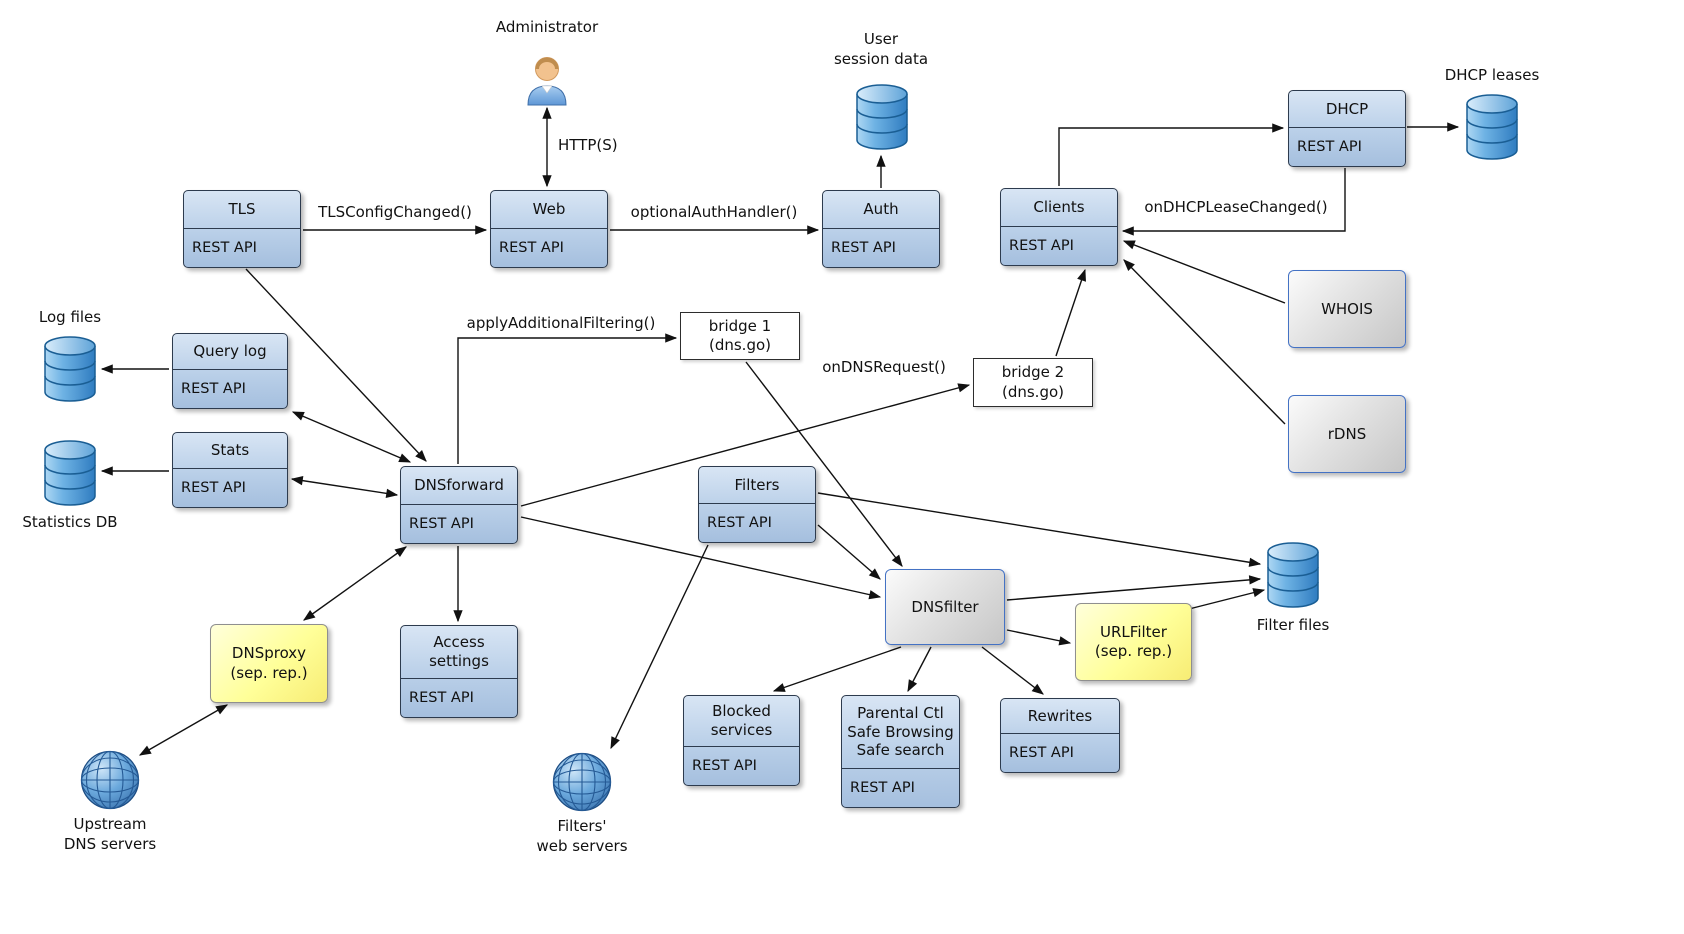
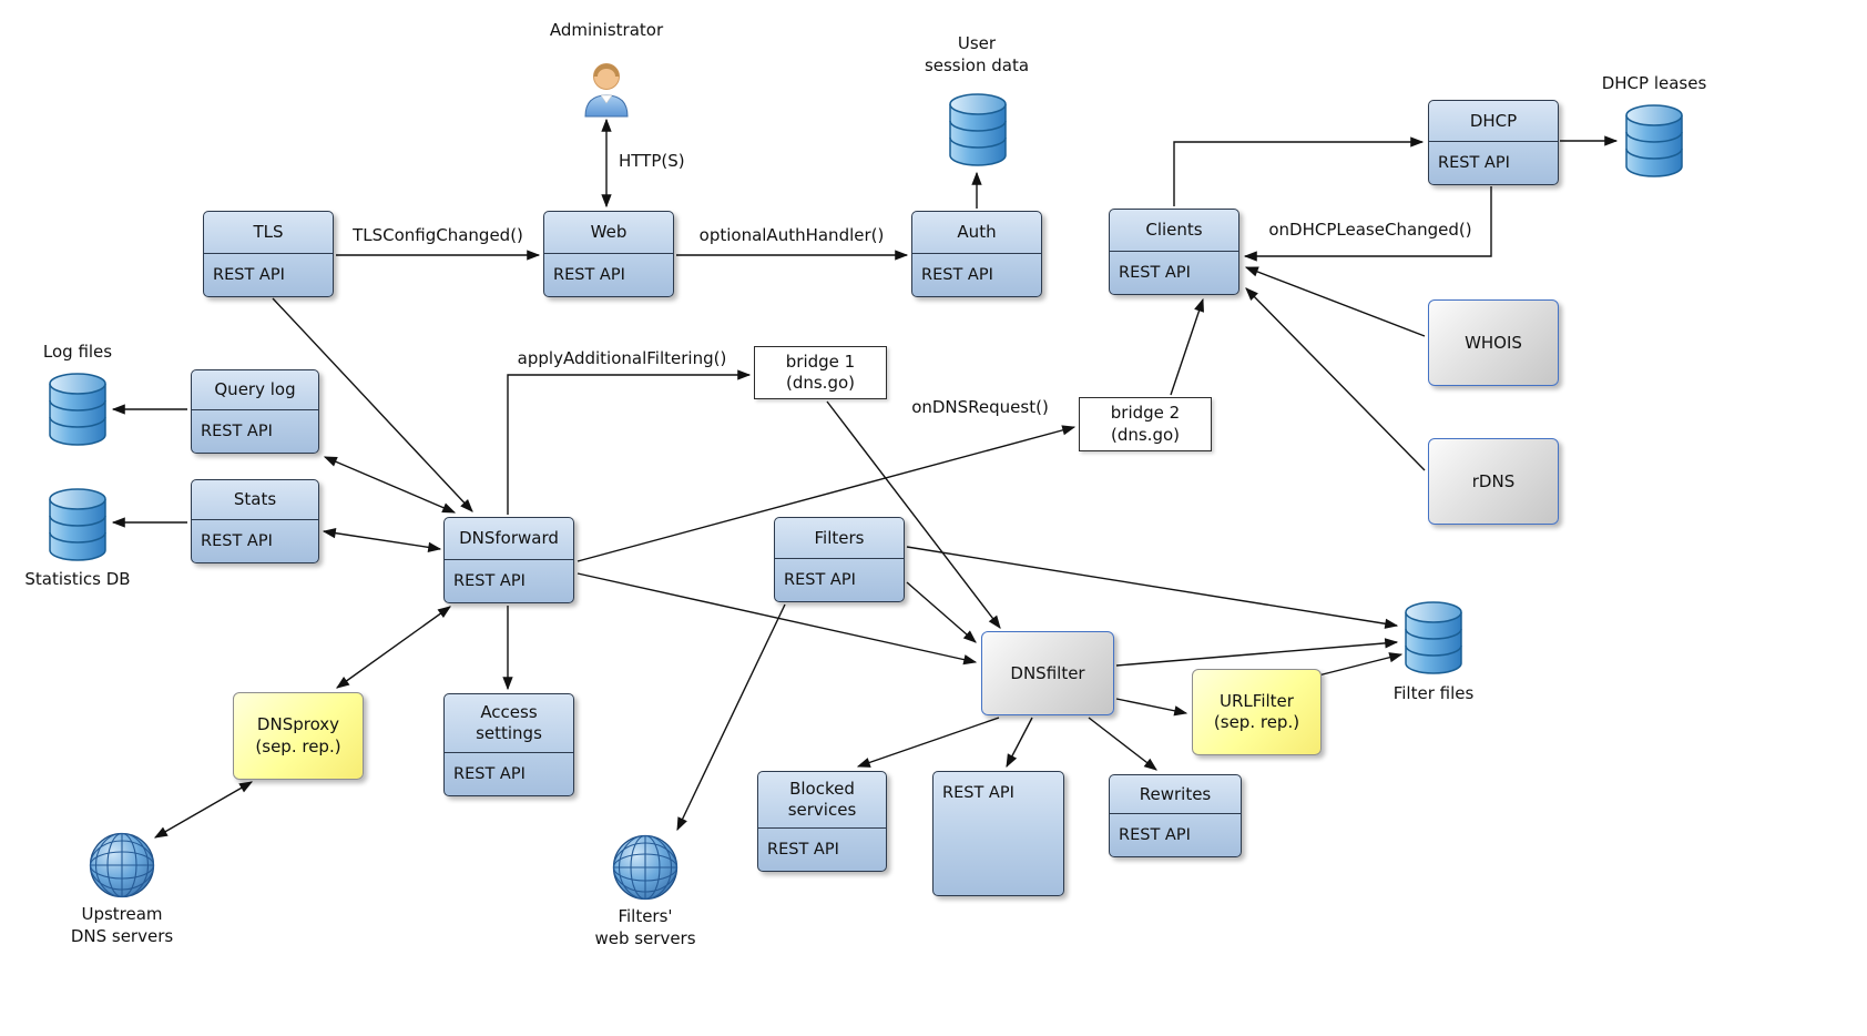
  TLS
  REST API
  Web
  REST API
  Auth
  REST API
  Clients
  REST API
  DHCP
  REST API
  Query log
  REST API
  Stats
  REST API
  DNSforward
  REST API
  Filters
  REST API
  Access
  settings
  REST API
  Blocked
  services
  REST API
- Parental Ctl
- Safe Browsing
- Safe search
  REST API
  Rewrites
  REST API
  WHOIS
  rDNS
  DNSfilter
  DNSproxy
  (sep. rep.)
  URLFilter
  (sep. rep.)
  bridge 1
  (dns.go)
  bridge 2
  (dns.go)
  Administrator
  User
  session data
  DHCP leases
  Log files
  Statistics DB
  Filter files
  Upstream
  DNS servers
  Filters'
  web servers
  HTTP(S)
  TLSConfigChanged()
  optionalAuthHandler()
  onDHCPLeaseChanged()
  applyAdditionalFiltering()
  onDNSRequest()
